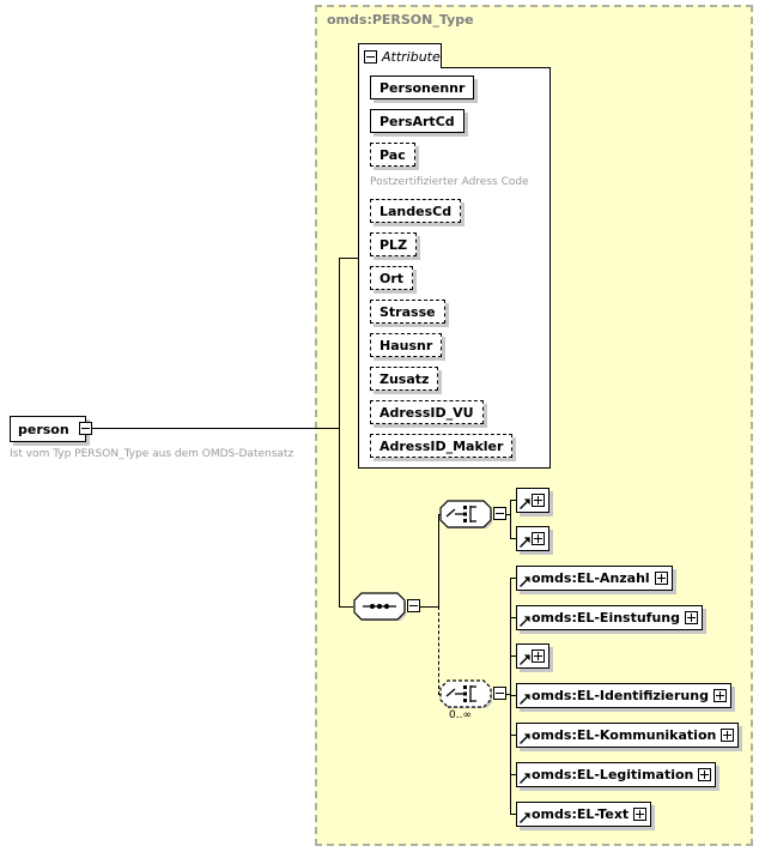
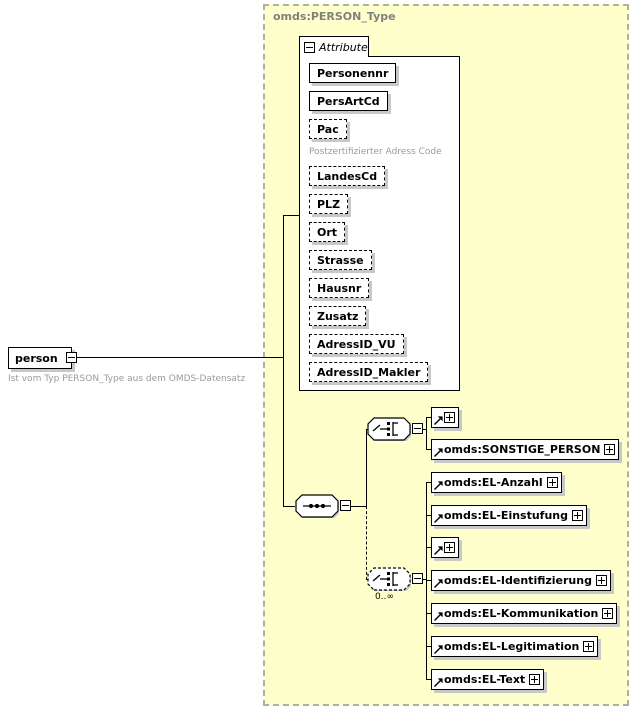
  omds:PERSON_Type
  person
  Ist vom Typ PERSON_Type aus dem OMDS-Datensatz
  Attribute
  Personennr
  PersArtCd
  Pac
  Postzertifizierter Adress Code
  LandesCd
  PLZ
  Ort
  Strasse
  Hausnr
  Zusatz
  AdressID_VU
  AdressID_Makler
  0..∞
+ omds:SONSTIGE_PERSON
  omds:EL-Anzahl
  omds:EL-Einstufung
  omds:EL-Identifizierung
  omds:EL-Kommunikation
  omds:EL-Legitimation
  omds:EL-Text
